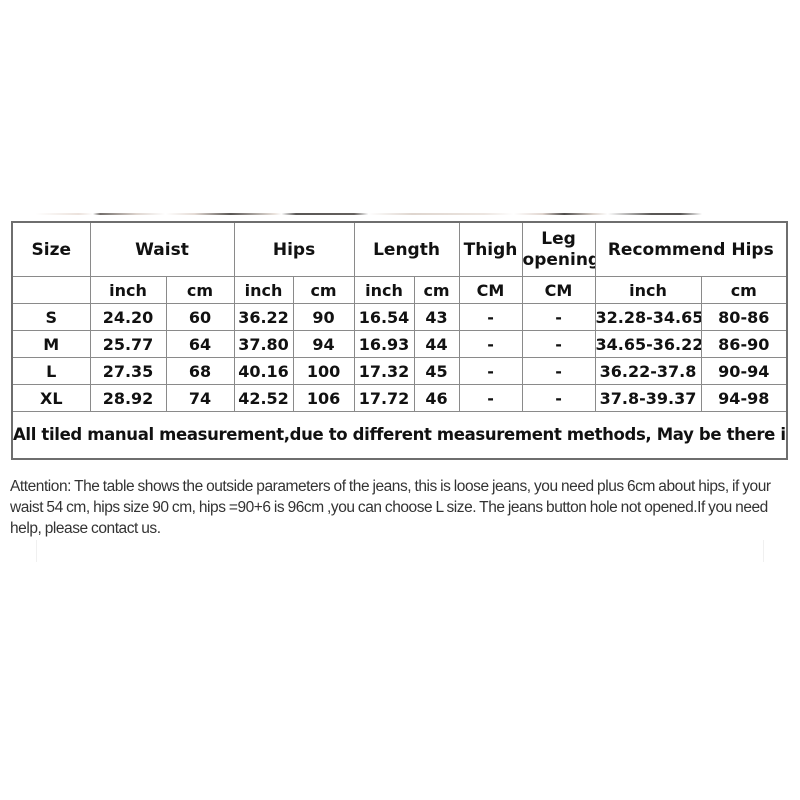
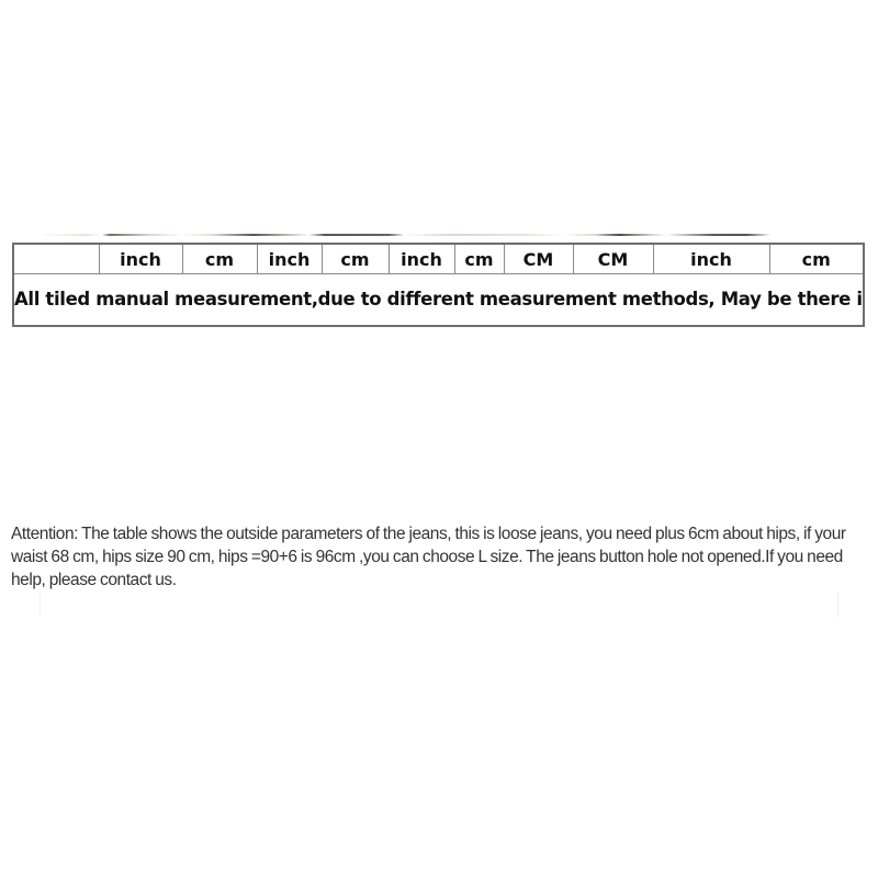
- Size	Waist	Hips	Length	Thigh	Leg opening	Recommend Hips
  	inch	cm	inch	cm	inch	cm	CM	CM	inch	cm
- S	24.20	60	36.22	90	16.54	43	-	-	32.28-34.65	80-86
- M	25.77	64	37.80	94	16.93	44	-	-	34.65-36.22	86-90
- L	27.35	68	40.16	100	17.32	45	-	-	36.22-37.8	90-94
- XL	28.92	74	42.52	106	17.72	46	-	-	37.8-39.37	94-98
  All tiled manual measurement,due to different measurement methods, May be there i
- Attention: The table shows the outside parameters of the jeans, this is loose jeans, you need plus 6cm about hips, if your waist 54 cm, hips size 90 cm, hips =90+6 is 96cm ,you can choose L size. The jeans button hole not opened.If you need help, please contact us.
+ Attention: The table shows the outside parameters of the jeans, this is loose jeans, you need plus 6cm about hips, if your waist 68 cm, hips size 90 cm, hips =90+6 is 96cm ,you can choose L size. The jeans button hole not opened.If you need help, please contact us.
